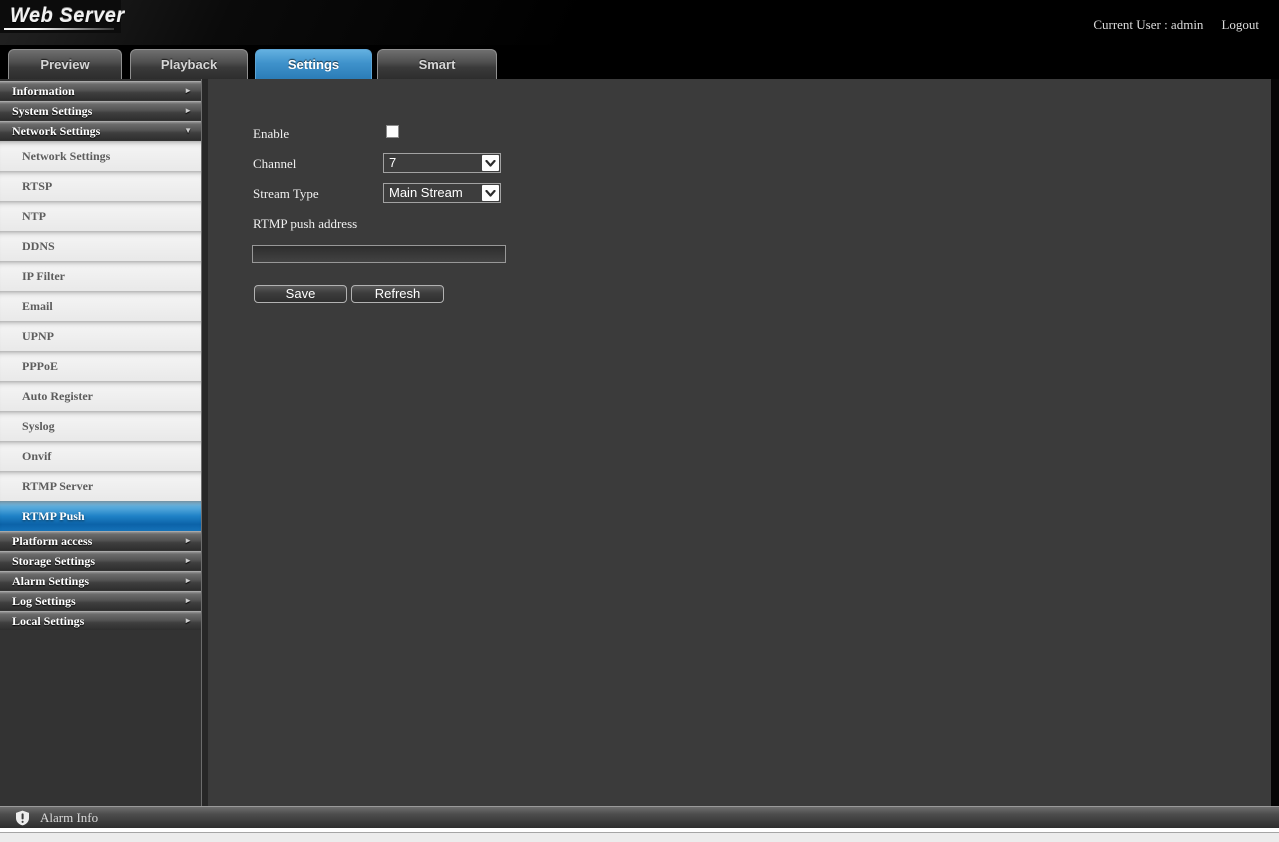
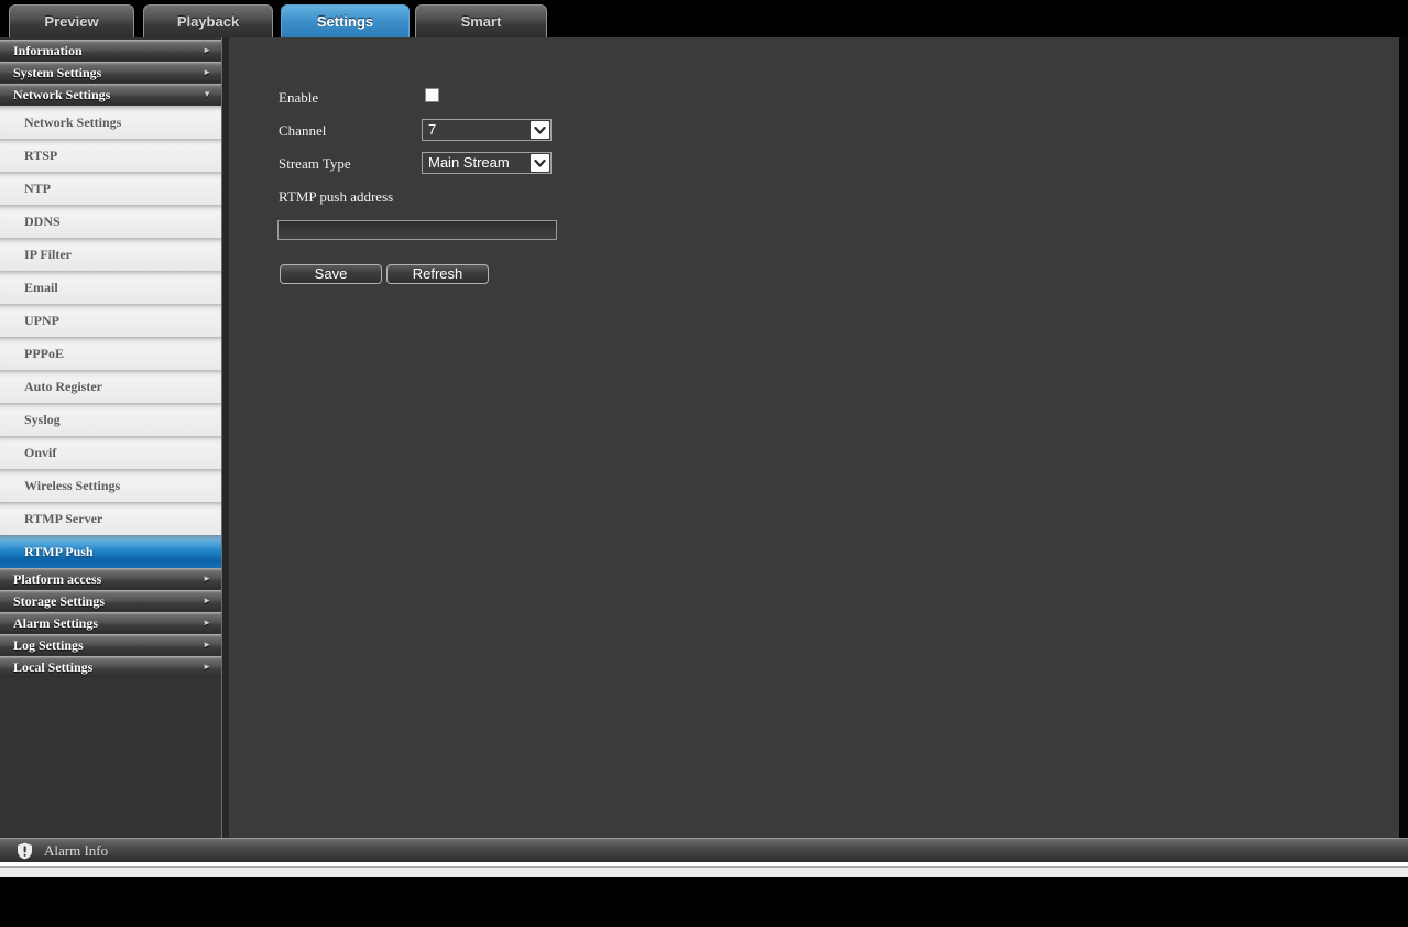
- Web Server
- Current User : admin Logout
  Preview
  Playback
  Settings
  Smart
  Information
  ►
  System Settings
  ►
  Network Settings
  ▼
  Network Settings
  RTSP
  NTP
  DDNS
  IP Filter
  Email
  UPNP
  PPPoE
  Auto Register
  Syslog
  Onvif
+ Wireless Settings
  RTMP Server
  RTMP Push
  Platform access
  ►
  Storage Settings
  ►
  Alarm Settings
  ►
  Log Settings
  ►
  Local Settings
  ►
  Enable
  Channel
  7
  Stream Type
  Main Stream
  RTMP push address
  Save
  Refresh
  Alarm Info
